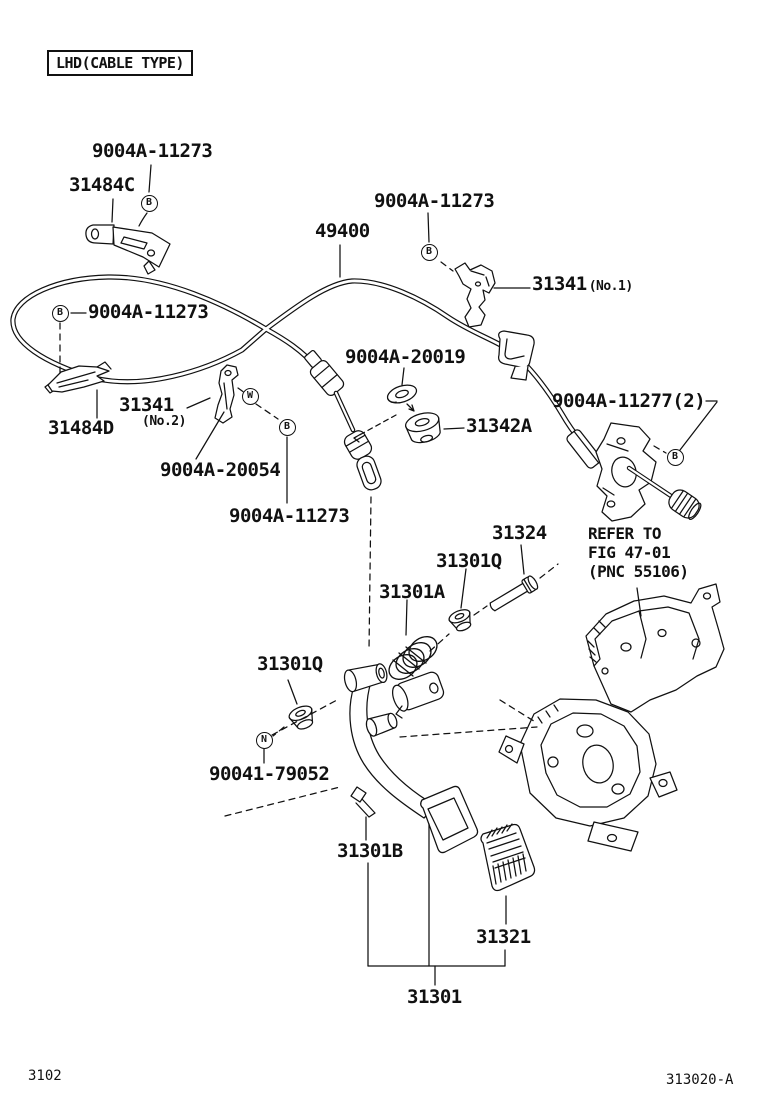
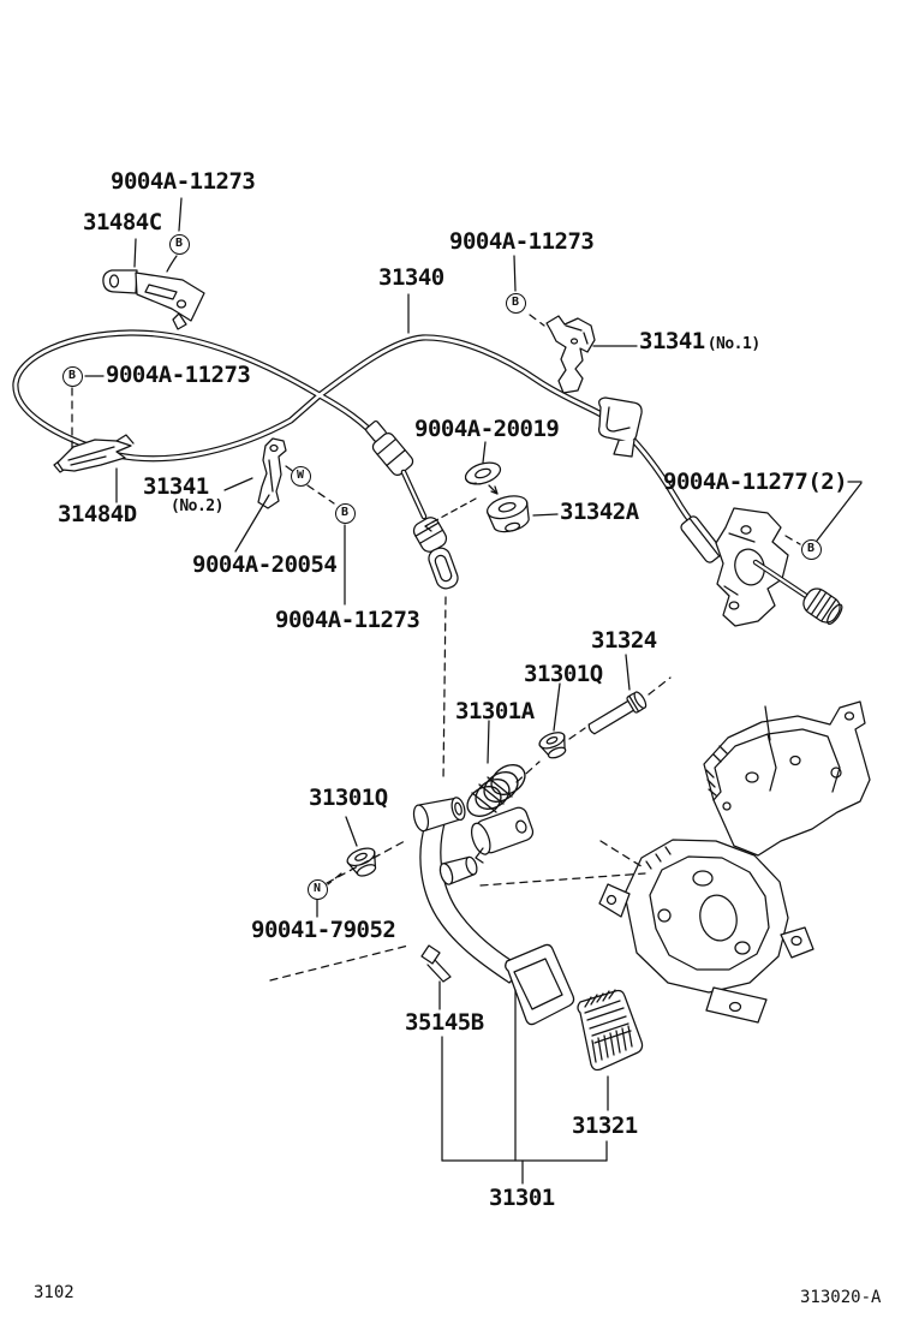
- LHD(CABLE TYPE)
- REFER TO
- FIG 47-01
- (PNC 55106)
  9004A-11273
  31484C
  9004A-11273
- 49400
+ 31340
  31341 (No.1)
  9004A-11273
  9004A-20019
  31341
  (No.2)
  31484D
  9004A-20054
  9004A-11277(2)
  31342A
  9004A-11273
  31324
  31301Q
  31301A
  31301Q
  90041-79052
- 31301B
+ 35145B
  31321
  31301
  B
  B
  B
  B
  B
  W
  N
  3102
  313020-A
